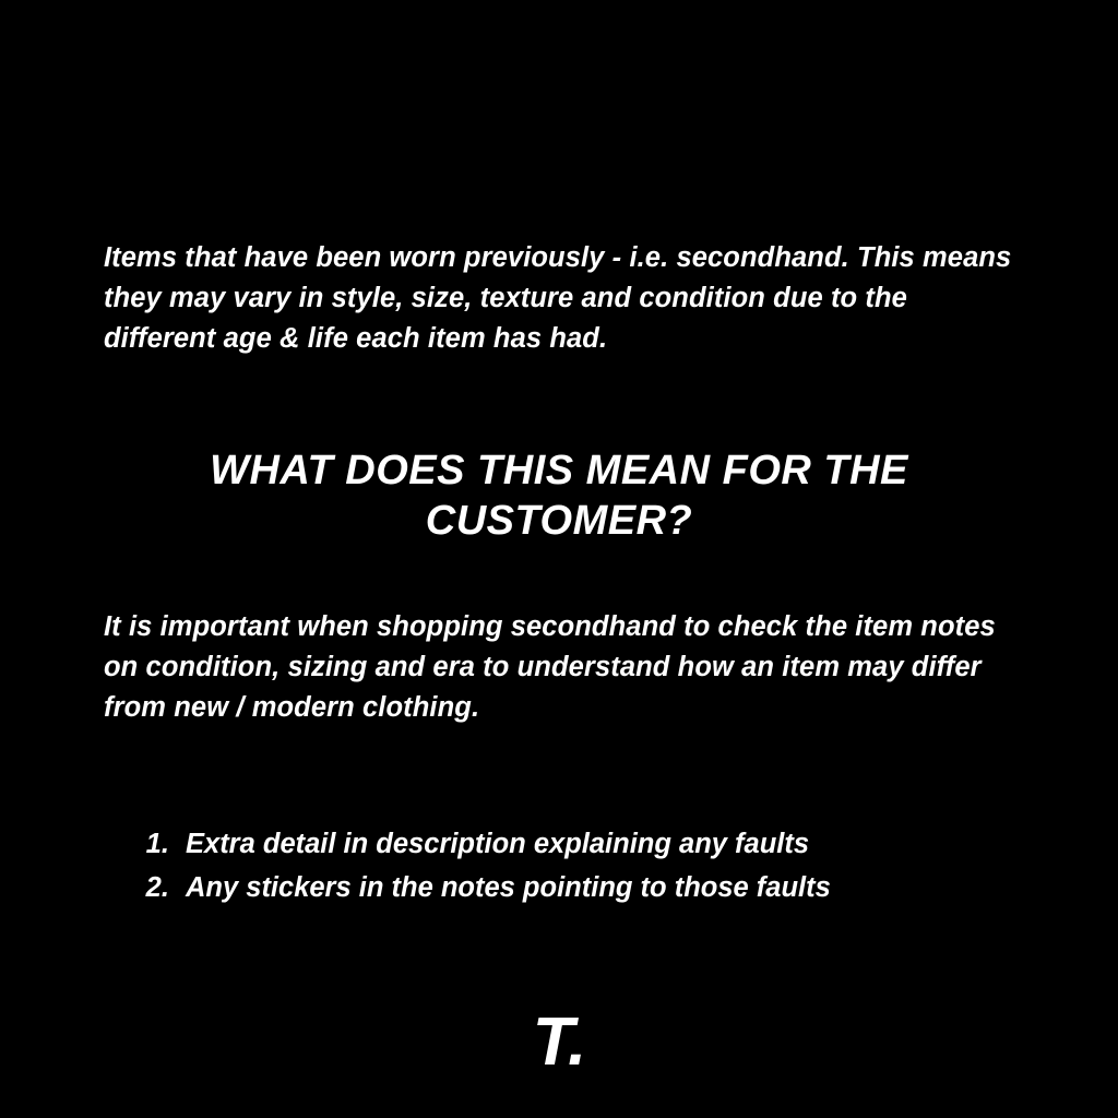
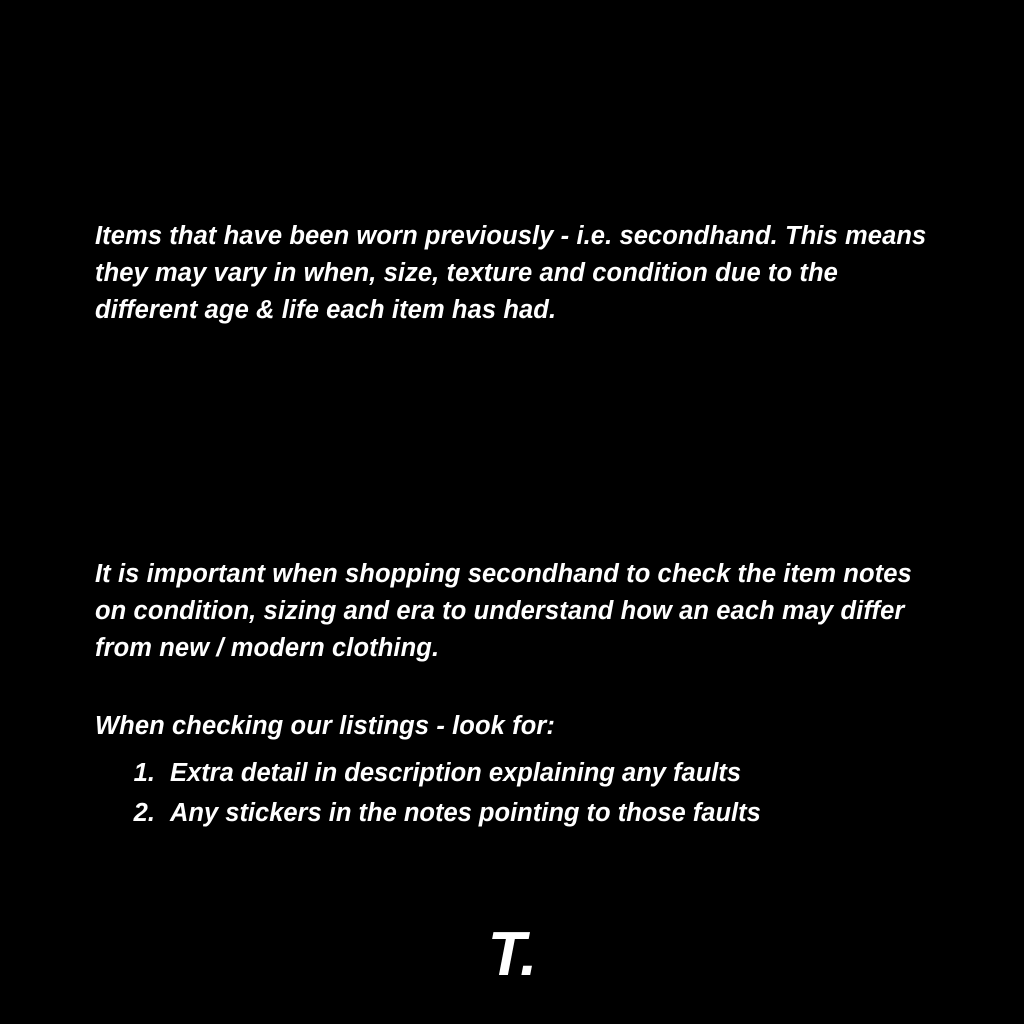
- Items that have been worn previously - i.e. secondhand. This means they may vary in style, size, texture and condition due to the different age & life each item has had.
+ Items that have been worn previously - i.e. secondhand. This means they may vary in when, size, texture and condition due to the different age & life each item has had.
- WHAT DOES THIS MEAN FOR THE CUSTOMER?
- It is important when shopping secondhand to check the item notes on condition, sizing and era to understand how an item may differ from new / modern clothing.
+ It is important when shopping secondhand to check the item notes on condition, sizing and era to understand how an each may differ from new / modern clothing.
+ When checking our listings - look for:
  Extra detail in description explaining any faults
  Any stickers in the notes pointing to those faults
  T.
